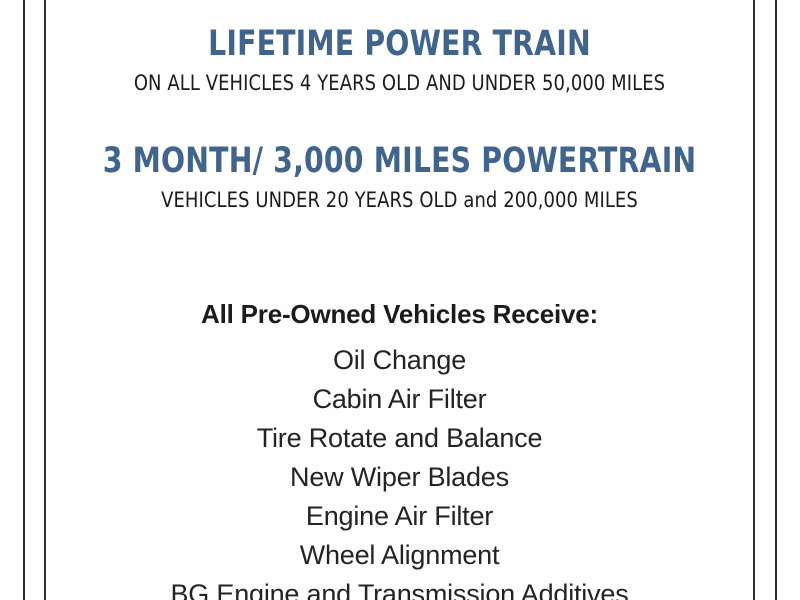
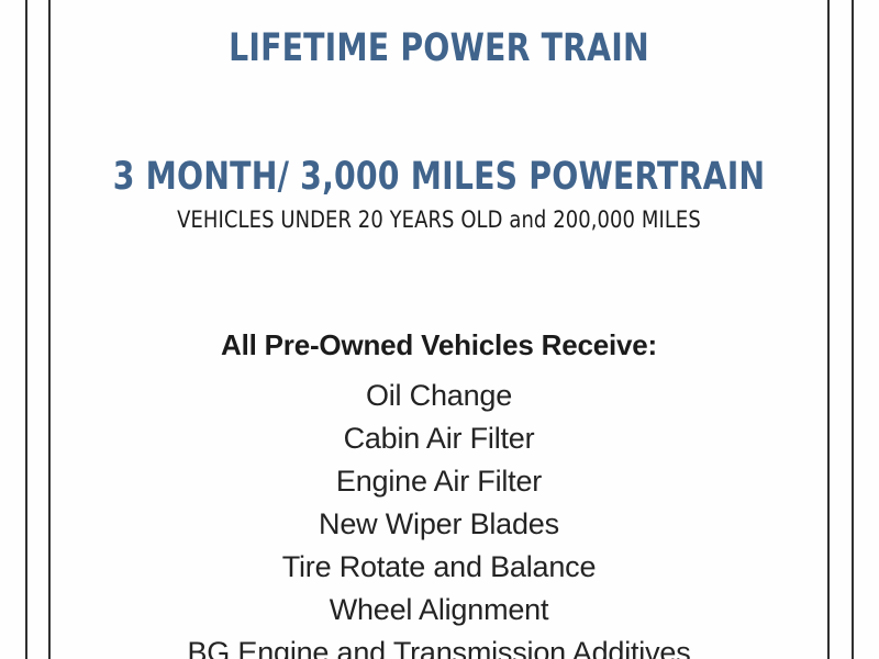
  LIFETIME POWER TRAIN
- ON ALL VEHICLES 4 YEARS OLD AND UNDER 50,000 MILES
  3 MONTH/ 3,000 MILES POWERTRAIN
  VEHICLES UNDER 20 YEARS OLD and 200,000 MILES
  All Pre-Owned Vehicles Receive:
  Oil Change
  Cabin Air Filter
- Tire Rotate and Balance
+ Engine Air Filter
  New Wiper Blades
- Engine Air Filter
+ Tire Rotate and Balance
  Wheel Alignment
  BG Engine and Transmission Additives
